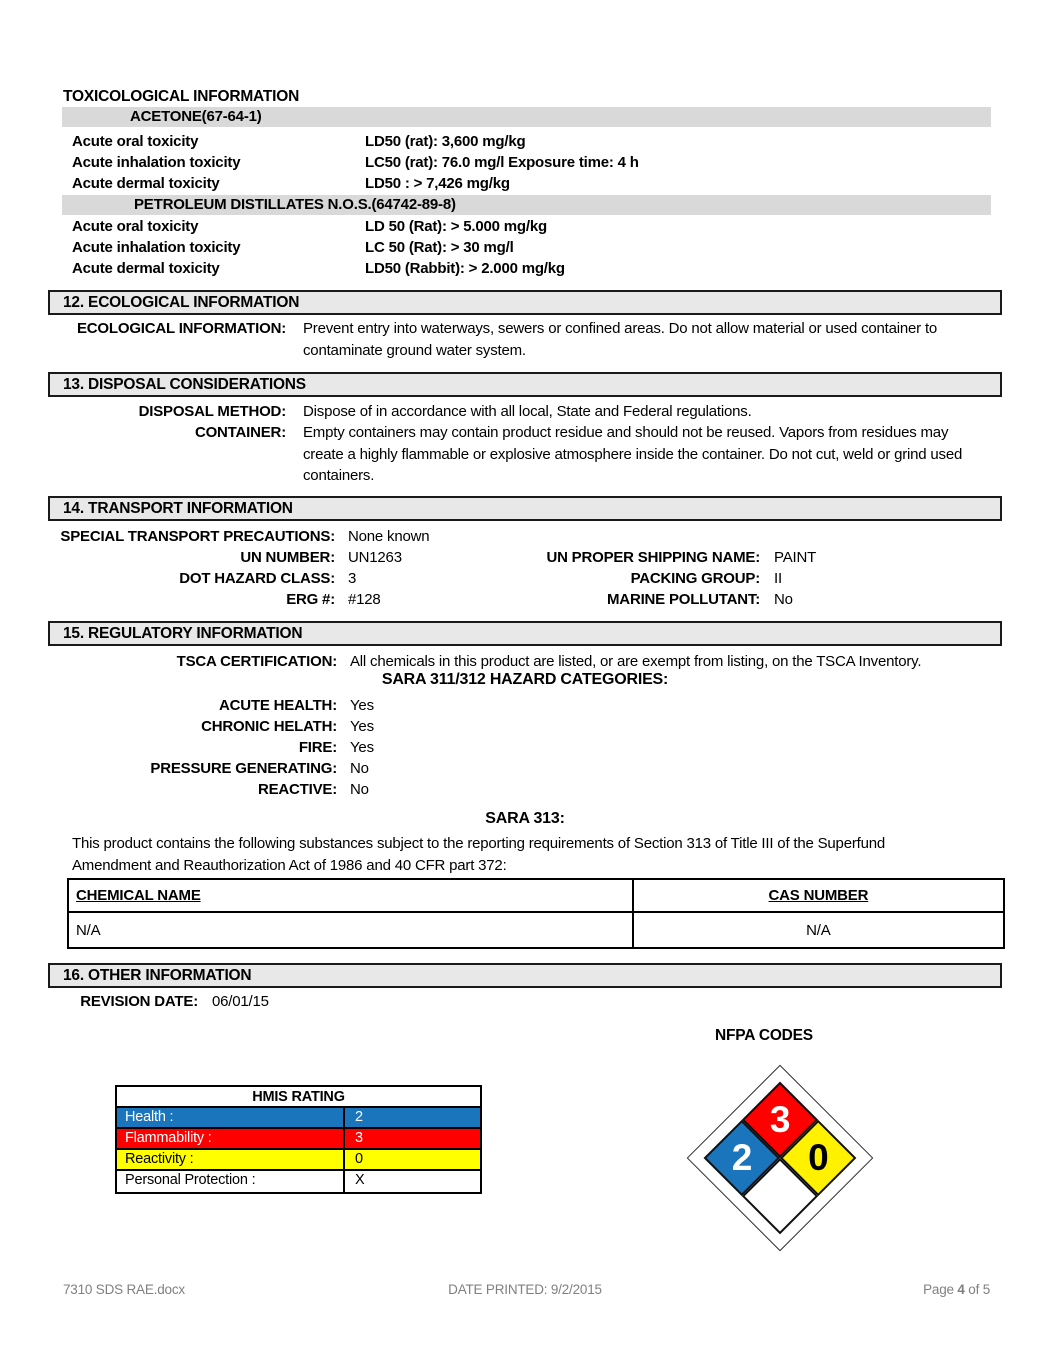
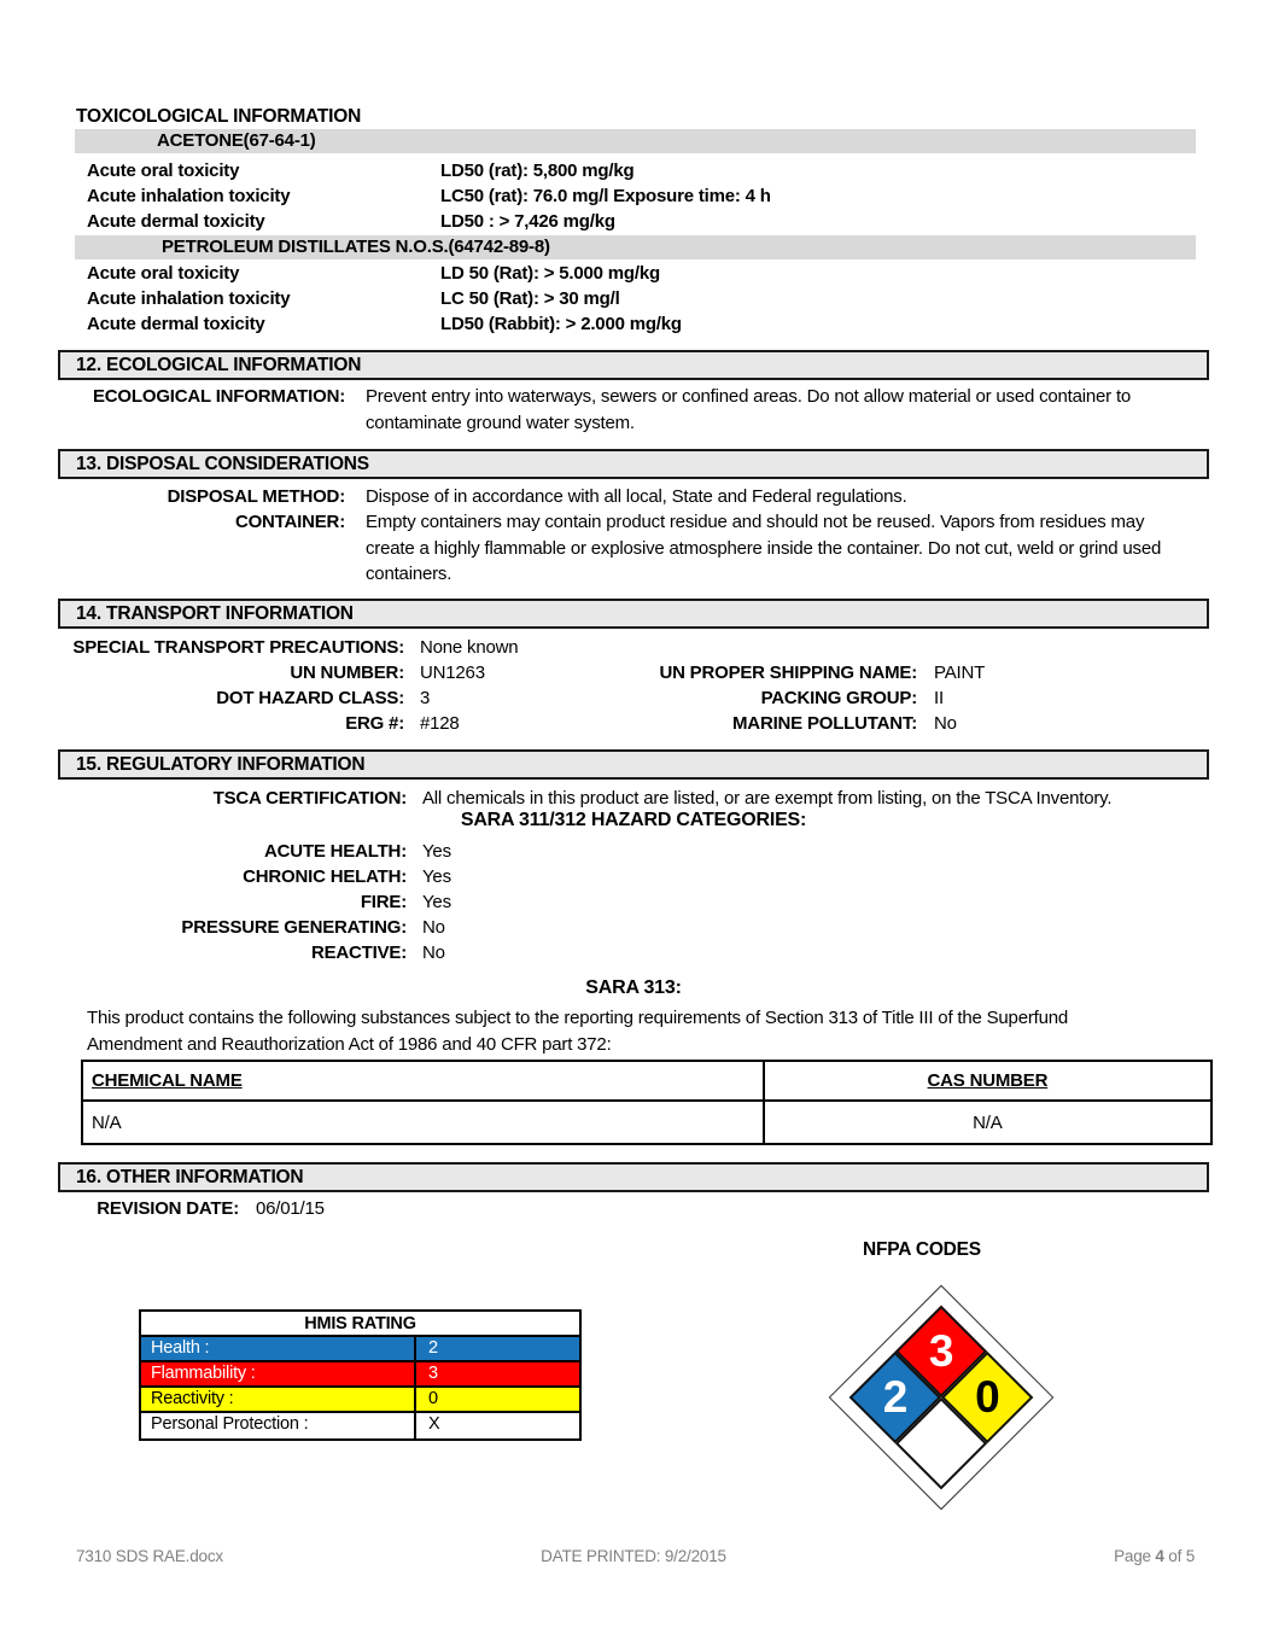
  TOXICOLOGICAL INFORMATION
  ACETONE(67-64-1)
  Acute oral toxicity
- LD50 (rat): 3,600 mg/kg
+ LD50 (rat): 5,800 mg/kg
  Acute inhalation toxicity
  LC50 (rat): 76.0 mg/l Exposure time: 4 h
  Acute dermal toxicity
  LD50 : > 7,426 mg/kg
  PETROLEUM DISTILLATES N.O.S.(64742-89-8)
  Acute oral toxicity
  LD 50 (Rat): > 5.000 mg/kg
  Acute inhalation toxicity
  LC 50 (Rat): > 30 mg/l
  Acute dermal toxicity
  LD50 (Rabbit): > 2.000 mg/kg
  12. ECOLOGICAL INFORMATION
  ECOLOGICAL INFORMATION:
  Prevent entry into waterways, sewers or confined areas. Do not allow material or used container to contaminate ground water system.
  13. DISPOSAL CONSIDERATIONS
  DISPOSAL METHOD:
  Dispose of in accordance with all local, State and Federal regulations.
  CONTAINER:
  Empty containers may contain product residue and should not be reused. Vapors from residues may create a highly flammable or explosive atmosphere inside the container. Do not cut, weld or grind used containers.
  14. TRANSPORT INFORMATION
  SPECIAL TRANSPORT PRECAUTIONS:
  None known
  UN NUMBER:
  UN1263
  DOT HAZARD CLASS:
  3
  ERG #:
  #128
  UN PROPER SHIPPING NAME:
  PAINT
  PACKING GROUP:
  II
  MARINE POLLUTANT:
  No
  15. REGULATORY INFORMATION
  TSCA CERTIFICATION:
  All chemicals in this product are listed, or are exempt from listing, on the TSCA Inventory.
  SARA 311/312 HAZARD CATEGORIES:
  ACUTE HEALTH:
  Yes
  CHRONIC HELATH:
  Yes
  FIRE:
  Yes
  PRESSURE GENERATING:
  No
  REACTIVE:
  No
  SARA 313:
  This product contains the following substances subject to the reporting requirements of Section 313 of Title III of the Superfund Amendment and Reauthorization Act of 1986 and 40 CFR part 372:
  CHEMICAL NAME	CAS NUMBER
  N/A	N/A
  16. OTHER INFORMATION
  REVISION DATE:
  06/01/15
  NFPA CODES
  HMIS RATING
  Health :
  2
  Flammability :
  3
  Reactivity :
  0
  Personal Protection :
  X
  7310 SDS RAE.docx
  DATE PRINTED: 9/2/2015
  Page 4 of 5
